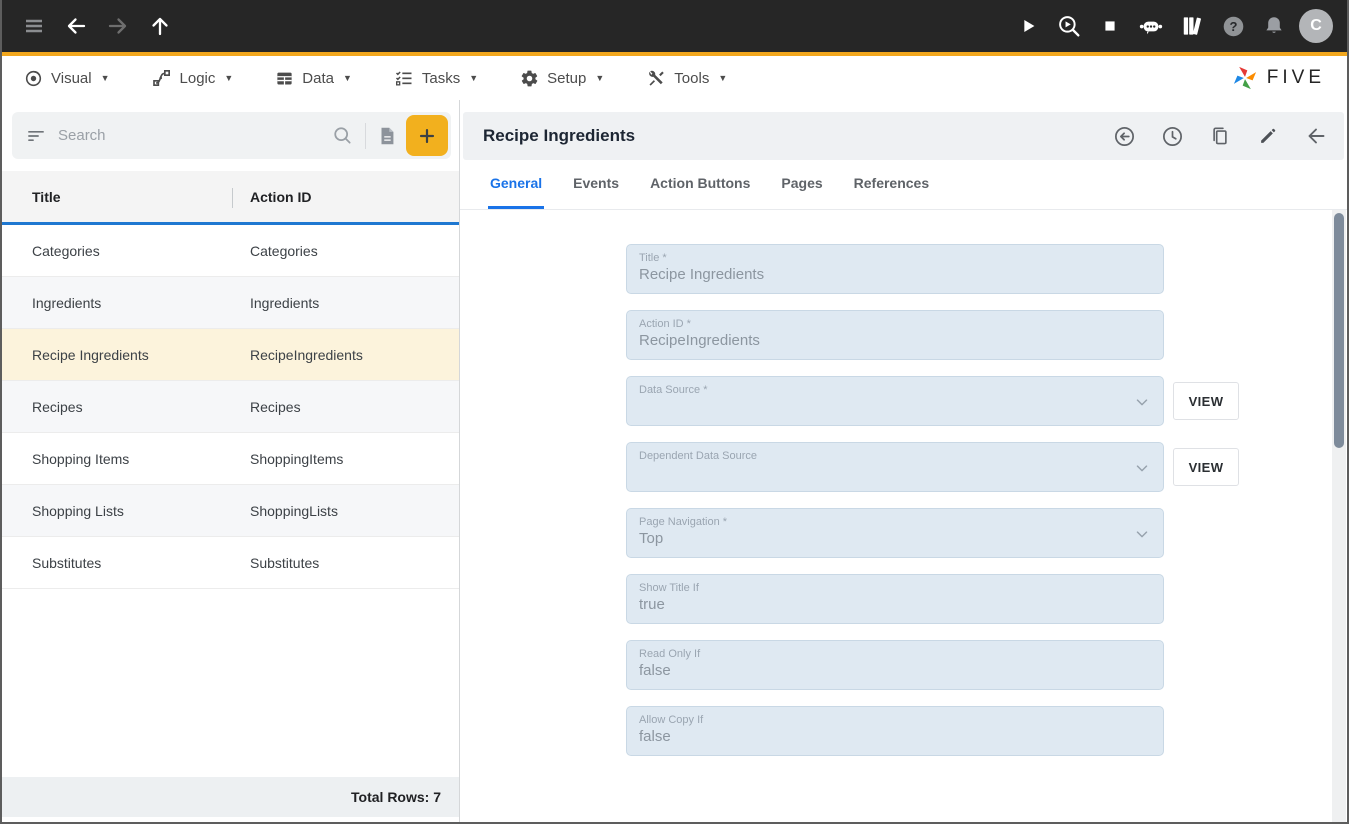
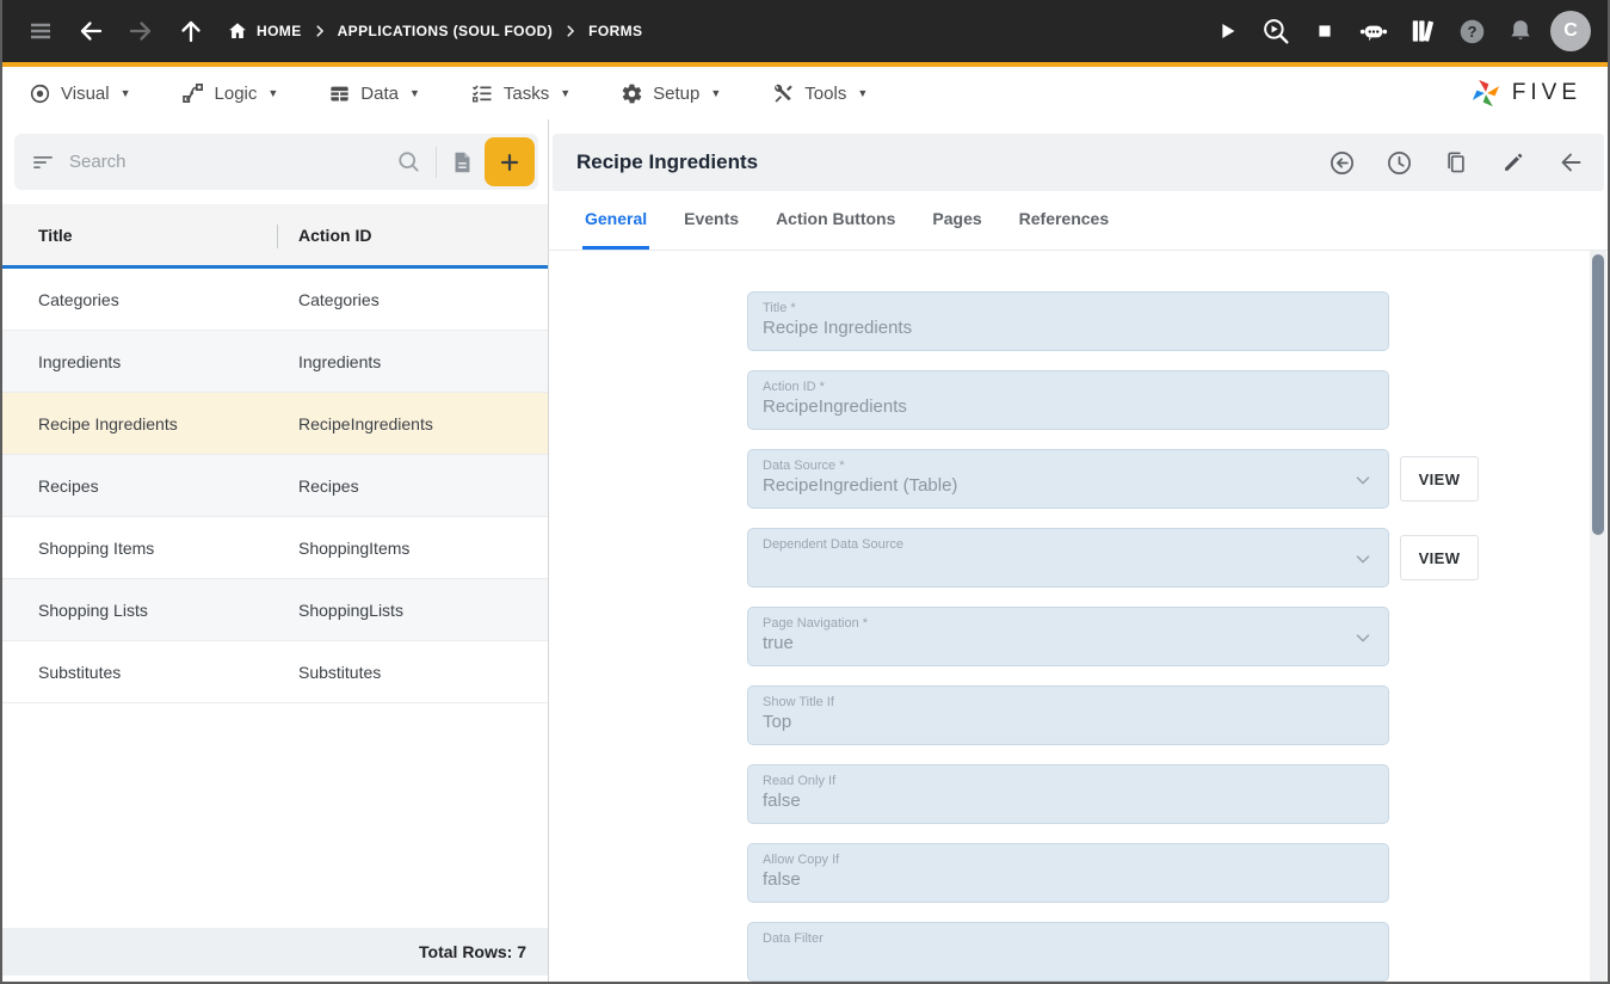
+ HOME
+ APPLICATIONS (SOUL FOOD)
+ FORMS
  ?
  C
  Visual
  ▼
  Logic
  ▼
  Data
  ▼
  Tasks
  ▼
  Setup
  ▼
  Tools
  ▼
  FIVE
  Search
  Title
  Action ID
  Categories
  Categories
  Ingredients
  Ingredients
  Recipe Ingredients
  RecipeIngredients
  Recipes
  Recipes
  Shopping Items
  ShoppingItems
  Shopping Lists
  ShoppingLists
  Substitutes
  Substitutes
  Total Rows: 7
  Recipe Ingredients
  General
  Events
  Action Buttons
  Pages
  References
  Title *
  Recipe Ingredients
  Action ID *
  RecipeIngredients
  Data Source *
+ RecipeIngredient (Table)
  VIEW
  Dependent Data Source
  VIEW
  Page Navigation *
- Top
+ true
  Show Title If
- true
+ Top
  Read Only If
  false
  Allow Copy If
  false
+ Data Filter
